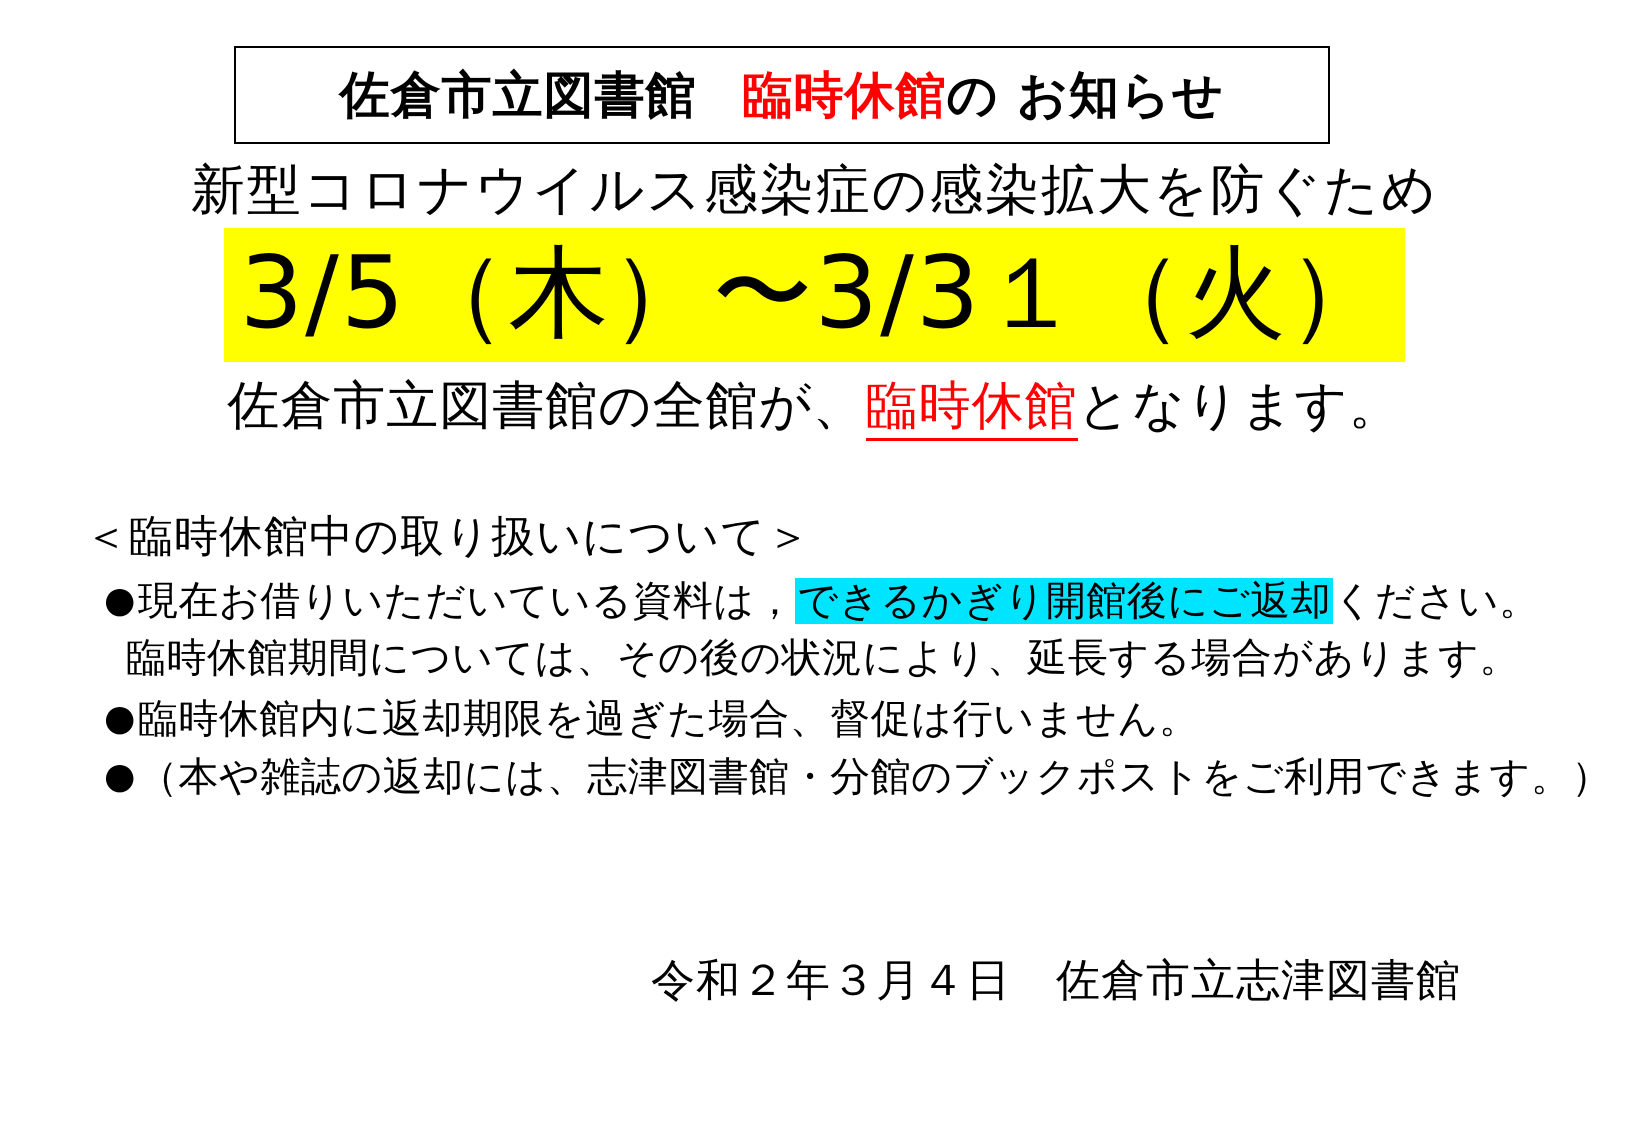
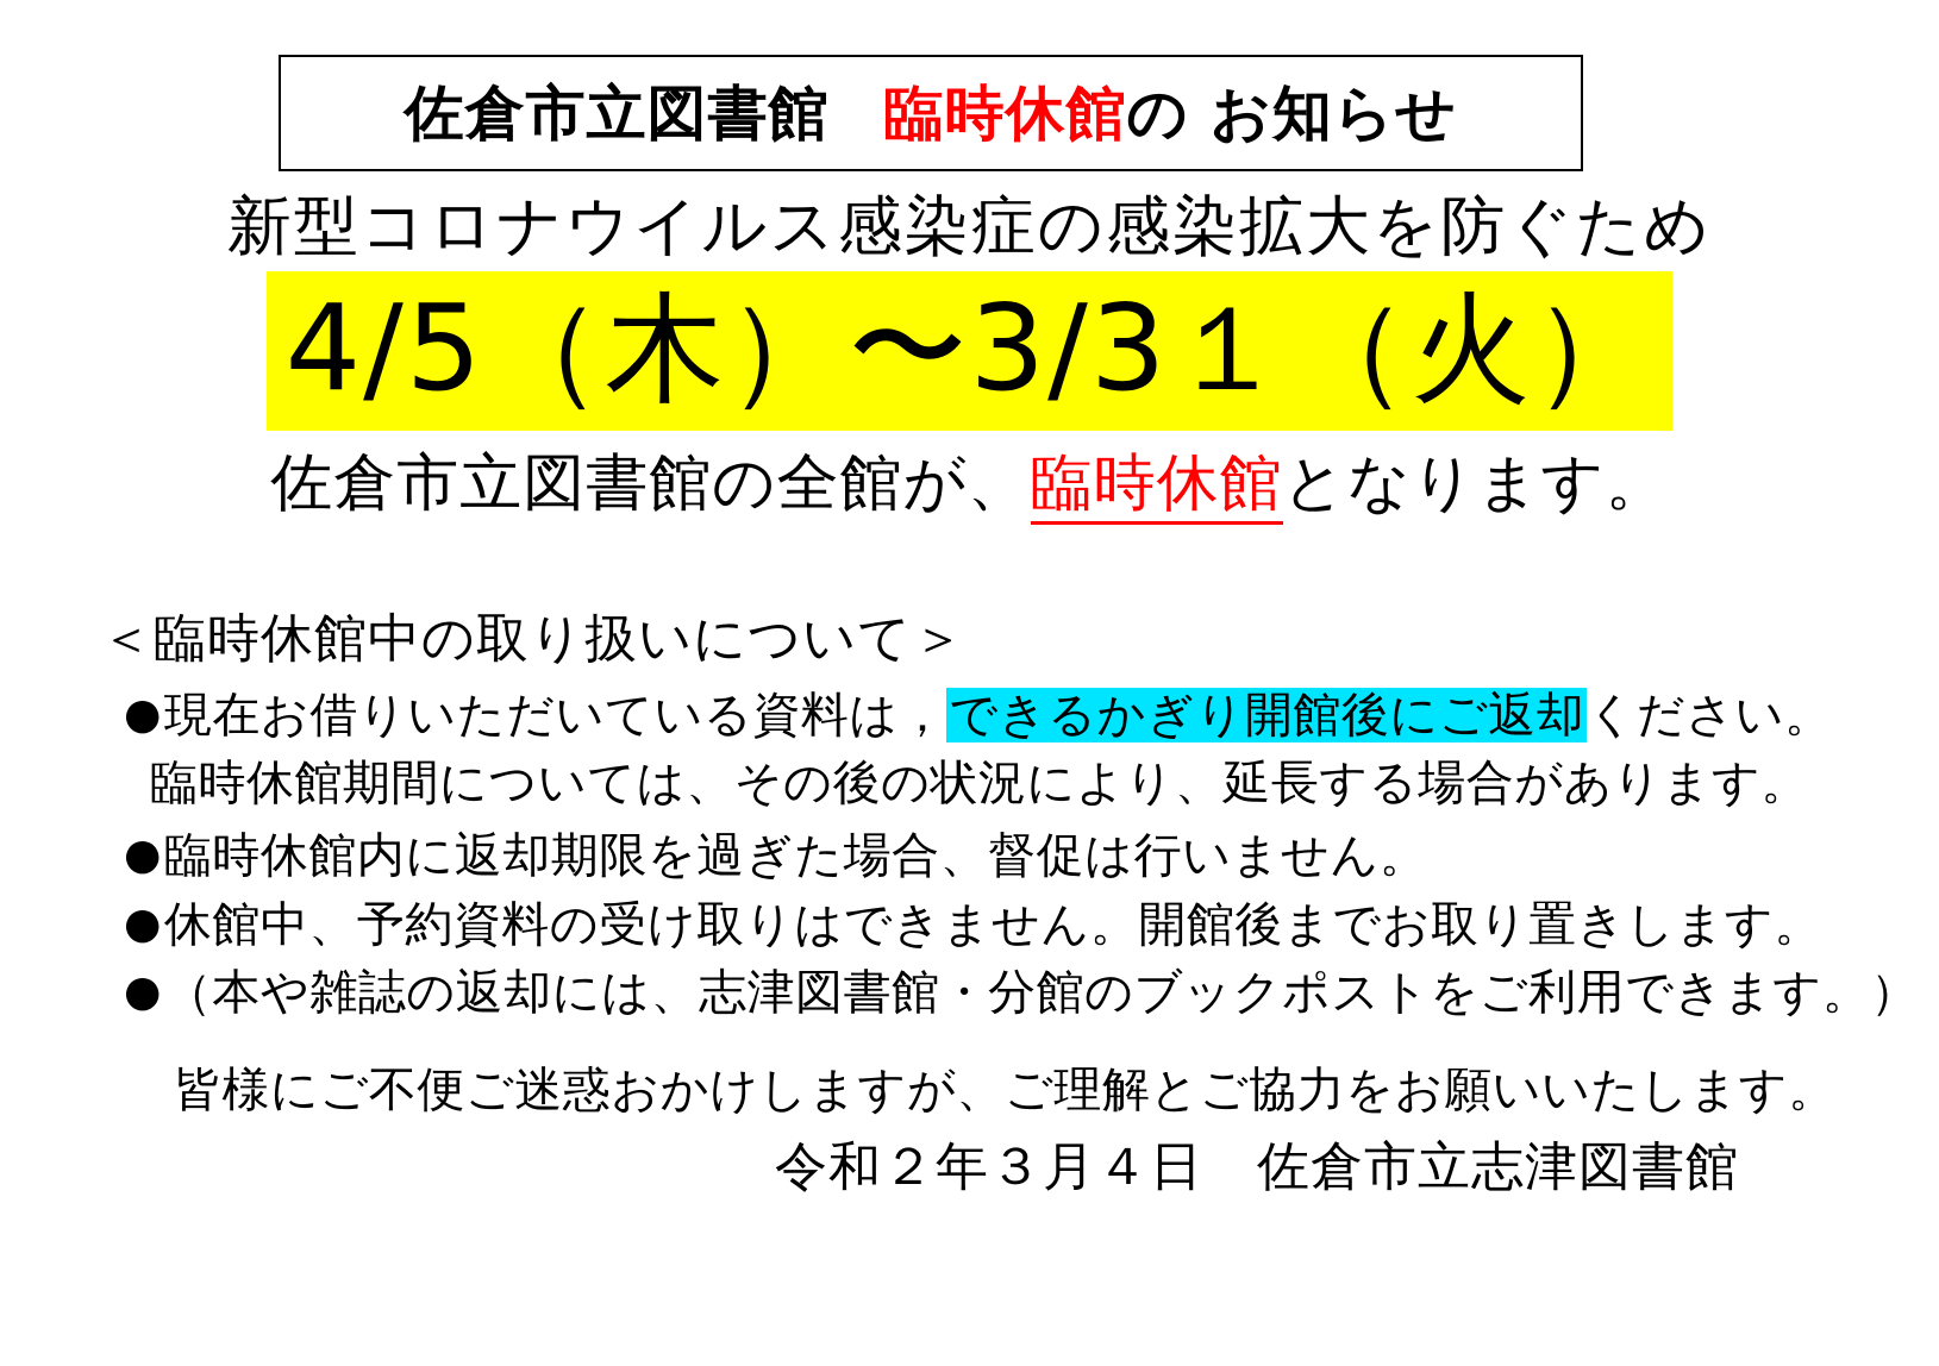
  佐倉市立図書館
  臨時休館
  の
  お知らせ
  新型コロナウイルス感染症の感染拡大を防ぐため
- 3/5（木）〜3/3１（火）
+ 4/5（木）〜3/3１（火）
  佐倉市立図書館の全館が、臨時休館となります。
  ＜臨時休館中の取り扱いについて＞
  ●現在お借りいただいている資料は，できるかぎり開館後にご返却ください。
  臨時休館期間については、その後の状況により、延長する場合があります。
  ●臨時休館内に返却期限を過ぎた場合、督促は行いません。
+ ●休館中、予約資料の受け取りはできません。開館後までお取り置きします。
  ●（本や雑誌の返却には、志津図書館・分館のブックポストをご利用できます。）
+ 皆様にご不便ご迷惑おかけしますが、ご理解とご協力をお願いいたします。
  令和２年３月４日 佐倉市立志津図書館
